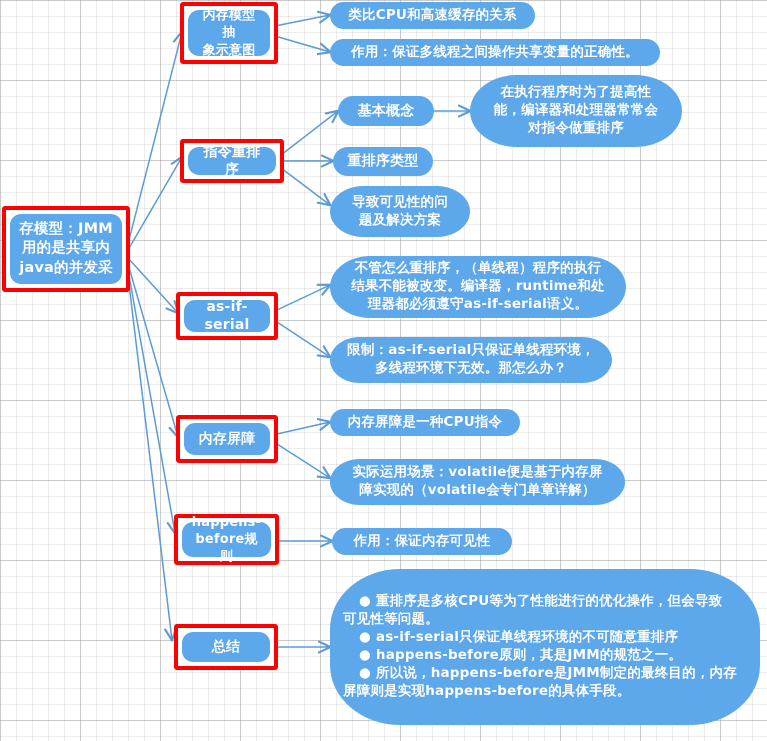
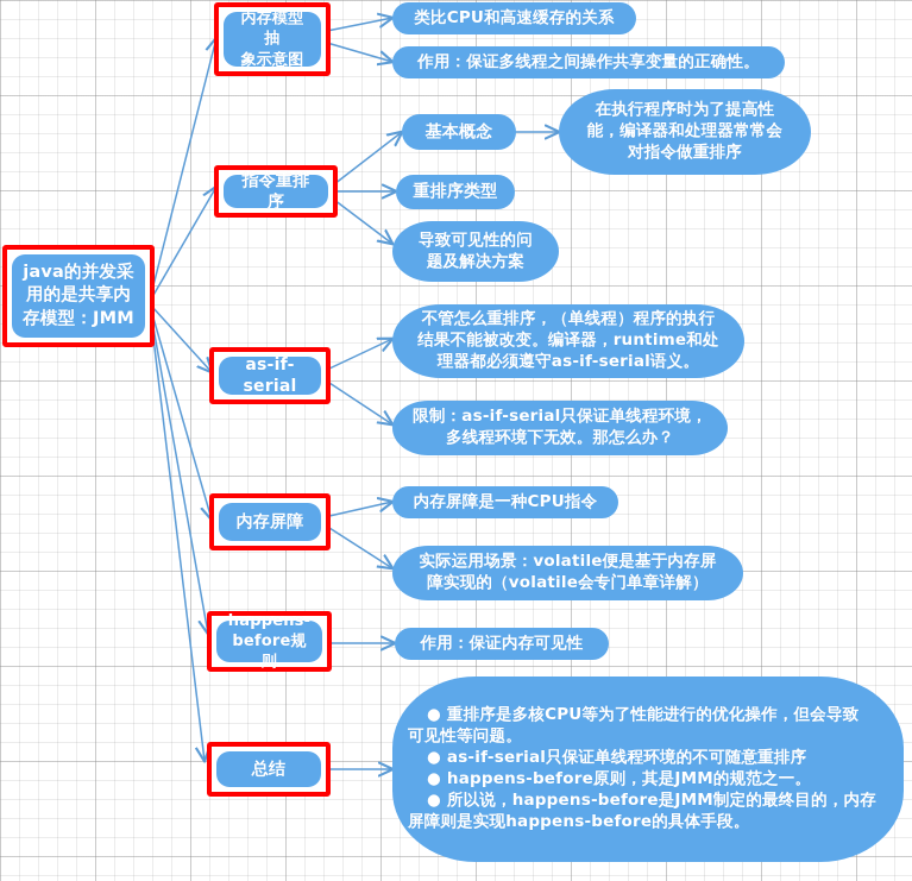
- 存模型：JMM
+ java的并发采
  用的是共享内
- java的并发采
+ 存模型：JMM
  内存模型抽
  象示意图
  类比CPU和高速缓存的关系
  作用：保证多线程之间操作共享变量的正确性。
  指令重排序
  基本概念
  在执行程序时为了提高性
  能，编译器和处理器常常会
  对指令做重排序
  重排序类型
  导致可见性的问
  题及解决方案
  as-if-serial
  不管怎么重排序，（单线程）程序的执行
  结果不能被改变。编译器，runtime和处
  理器都必须遵守as-if-serial语义。
  限制：as-if-serial只保证单线程环境，
  多线程环境下无效。那怎么办？
  内存屏障
  内存屏障是一种CPU指令
  实际运用场景：volatile便是基于内存屏
  障实现的（volatile会专门单章详解）
  happens-
  before规则
  作用：保证内存可见性
  总结
  ● 重排序是多核CPU等为了性能进行的优化操作，但会导致
  可见性等问题。
  ● as-if-serial只保证单线程环境的不可随意重排序
  ● happens-before原则，其是JMM的规范之一。
  ● 所以说，happens-before是JMM制定的最终目的，内存
  屏障则是实现happens-before的具体手段。
